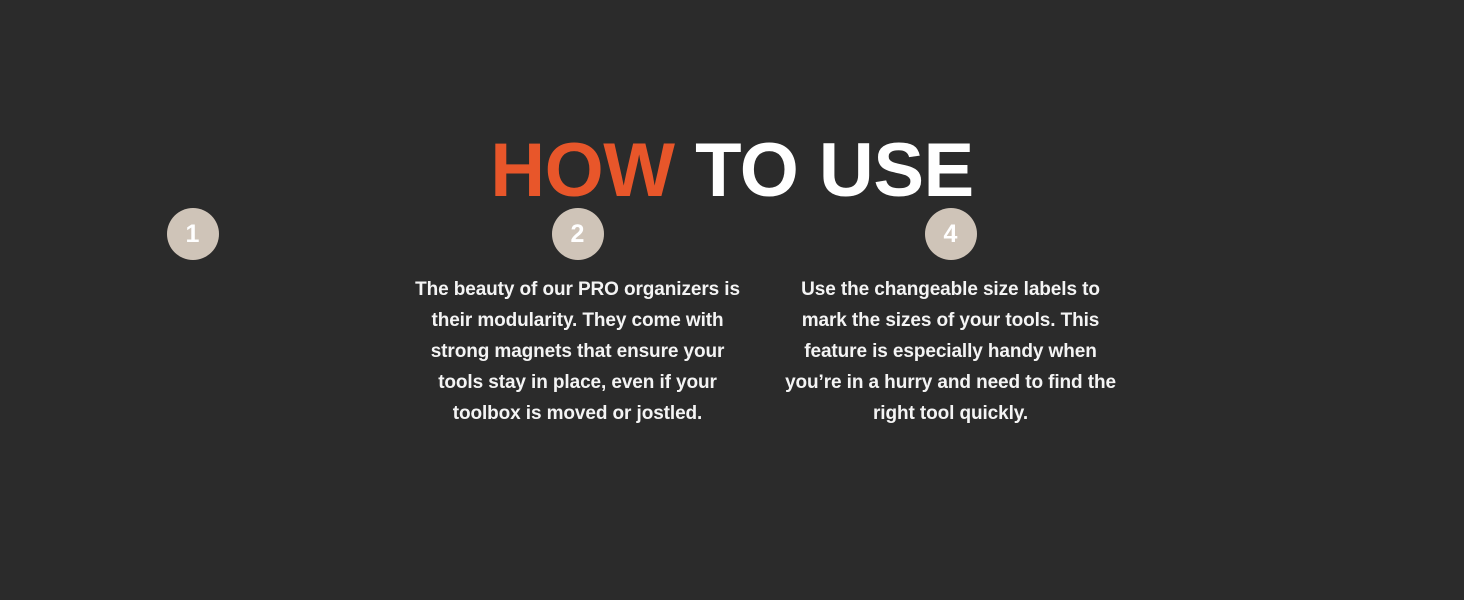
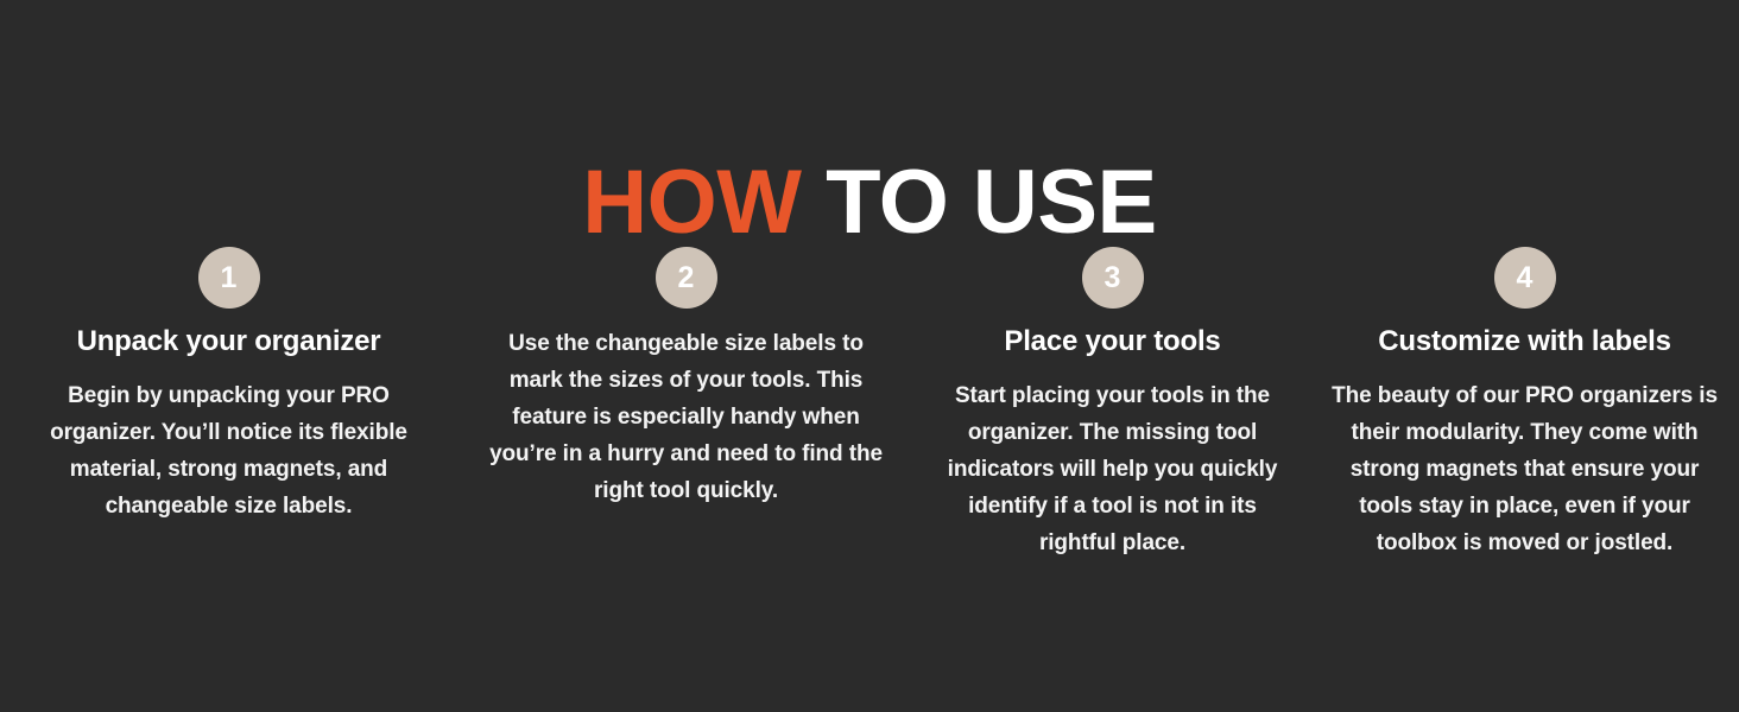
  HOW TO USE
  1
+ Unpack your organizer
+ Begin by unpacking your PRO organizer. You’ll notice its flexible material, strong magnets, and changeable size labels.
  2
- The beauty of our PRO organizers is their modularity. They come with strong magnets that ensure your tools stay in place, even if your toolbox is moved or jostled.
+ Use the changeable size labels to mark the sizes of your tools. This feature is especially handy when you’re in a hurry and need to find the right tool quickly.
+ 3
+ Place your tools
+ Start placing your tools in the organizer. The missing tool indicators will help you quickly identify if a tool is not in its rightful place.
  4
+ Customize with labels
- Use the changeable size labels to mark the sizes of your tools. This feature is especially handy when you’re in a hurry and need to find the right tool quickly.
+ The beauty of our PRO organizers is their modularity. They come with strong magnets that ensure your tools stay in place, even if your toolbox is moved or jostled.
